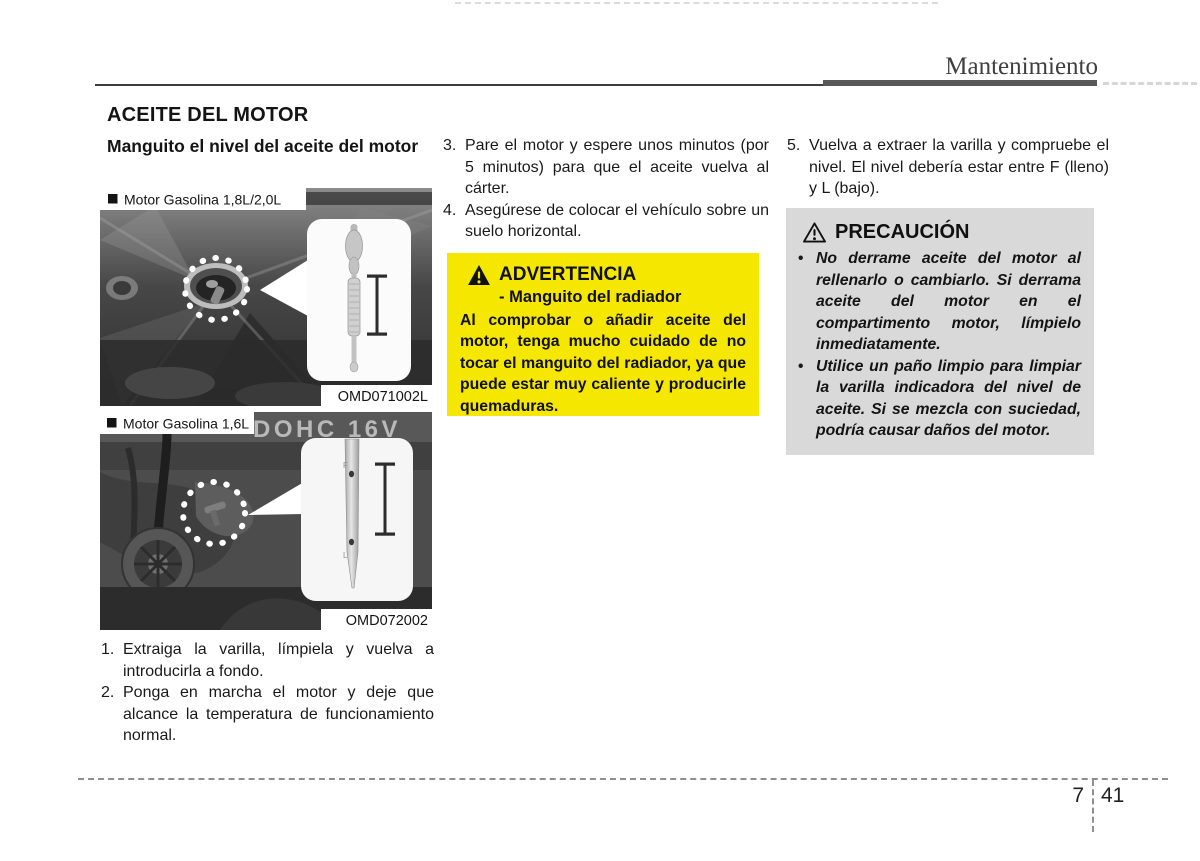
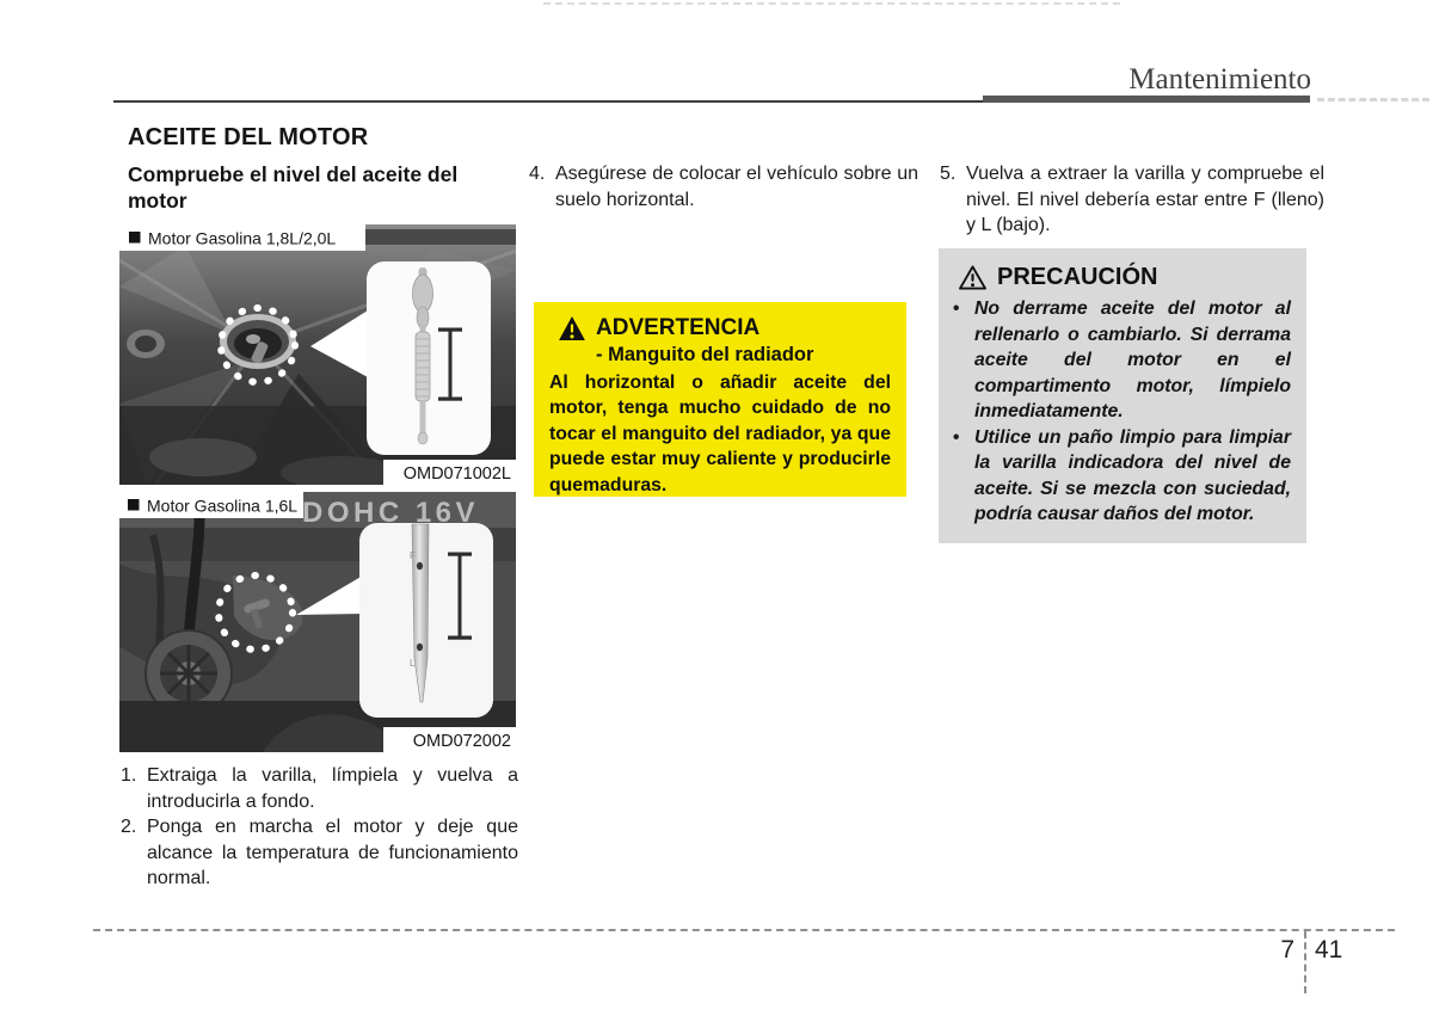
  Mantenimiento
  ACEITE DEL MOTOR
- Manguito el nivel del aceite del motor
+ Compruebe el nivel del aceite del motor
  Motor Gasolina 1,8L/2,0L
  OMD071002L
  DOHC 16V
  F
  L
  Motor Gasolina 1,6L
  OMD072002
  1.
  Extraiga la varilla, límpiela y vuelva a introducirla a fondo.
  2.
  Ponga en marcha el motor y deje que alcance la temperatura de funcionamiento normal.
- 3.
- Pare el motor y espere unos minutos (por 5 minutos) para que el aceite vuelva al cárter.
  4.
  Asegúrese de colocar el vehículo sobre un suelo horizontal.
  5.
  Vuelva a extraer la varilla y compruebe el nivel. El nivel debería estar entre F (lleno) y L (bajo).
  ADVERTENCIA
  - Manguito del radiador
- Al comprobar o añadir aceite del motor, tenga mucho cuidado de no tocar el manguito del radiador, ya que puede estar muy caliente y producirle quemaduras.
+ Al horizontal o añadir aceite del motor, tenga mucho cuidado de no tocar el manguito del radiador, ya que puede estar muy caliente y producirle quemaduras.
  PRECAUCIÓN
  •
  No derrame aceite del motor al rellenarlo o cambiarlo. Si derrama aceite del motor en el compartimento motor, límpielo inmediatamente.
  •
  Utilice un paño limpio para limpiar la varilla indicadora del nivel de aceite. Si se mezcla con suciedad, podría causar daños del motor.
  7
  41
